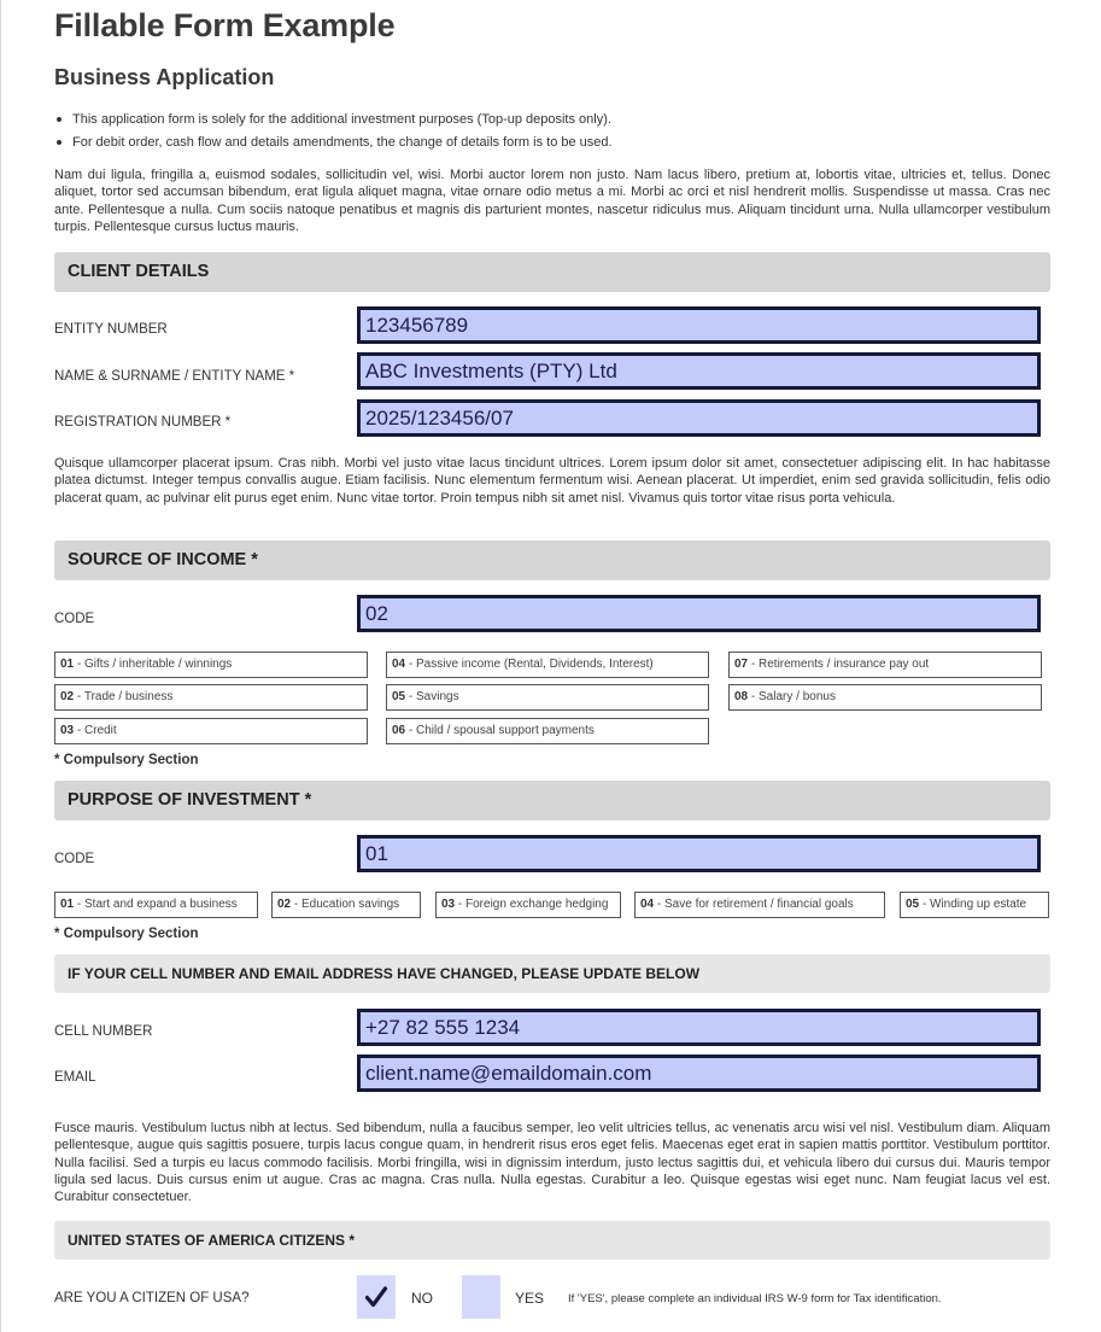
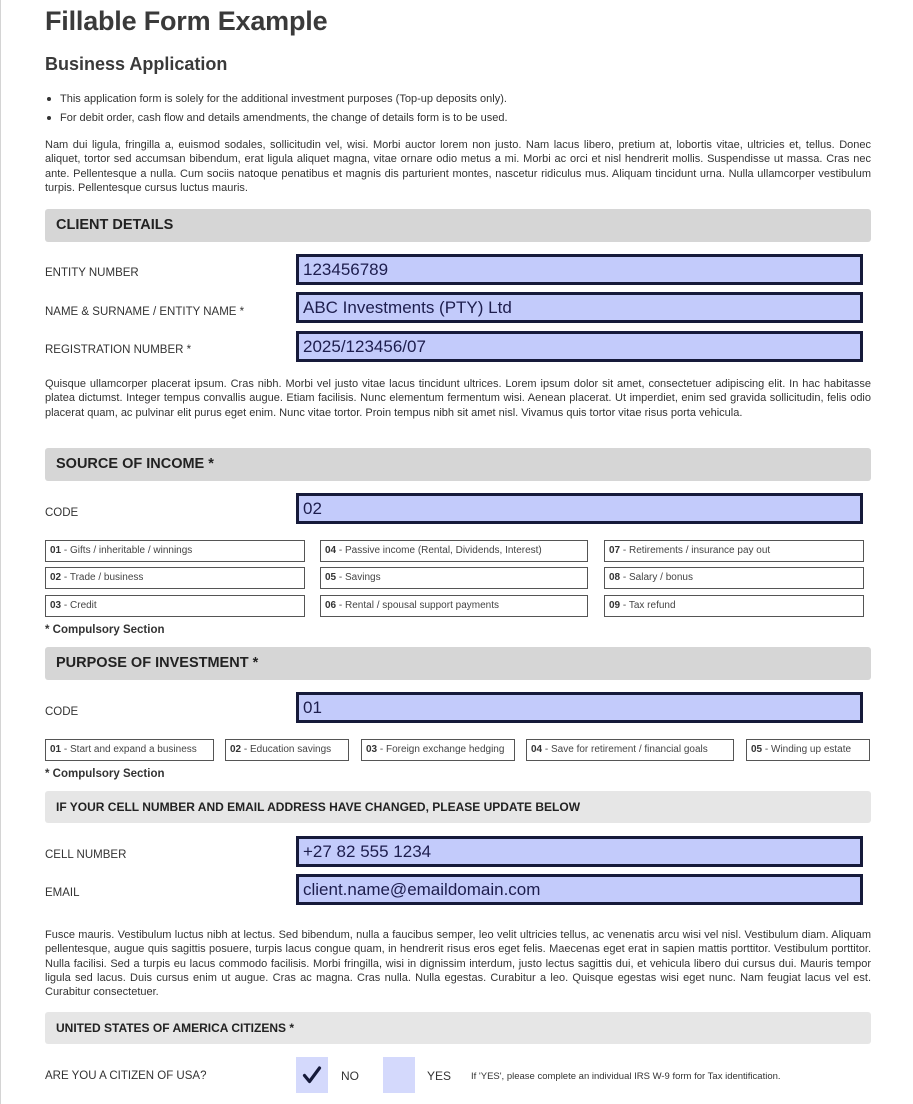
  Fillable Form Example
  Business Application
  This application form is solely for the additional investment purposes (Top-up deposits only).
  For debit order, cash flow and details amendments, the change of details form is to be used.
  Nam dui ligula, fringilla a, euismod sodales, sollicitudin vel, wisi. Morbi auctor lorem non justo. Nam lacus libero, pretium at, lobortis vitae, ultricies et, tellus. Donec aliquet, tortor sed accumsan bibendum, erat ligula aliquet magna, vitae ornare odio metus a mi. Morbi ac orci et nisl hendrerit mollis. Suspendisse ut massa. Cras nec ante. Pellentesque a nulla. Cum sociis natoque penatibus et magnis dis parturient montes, nascetur ridiculus mus. Aliquam tincidunt urna. Nulla ullamcorper vestibulum turpis. Pellentesque cursus luctus mauris.
  CLIENT DETAILS
  ENTITY NUMBER
  123456789
  NAME & SURNAME / ENTITY NAME *
  ABC Investments (PTY) Ltd
  REGISTRATION NUMBER *
  2025/123456/07
  Quisque ullamcorper placerat ipsum. Cras nibh. Morbi vel justo vitae lacus tincidunt ultrices. Lorem ipsum dolor sit amet, consectetuer adipiscing elit. In hac habitasse platea dictumst. Integer tempus convallis augue. Etiam facilisis. Nunc elementum fermentum wisi. Aenean placerat. Ut imperdiet, enim sed gravida sollicitudin, felis odio placerat quam, ac pulvinar elit purus eget enim. Nunc vitae tortor. Proin tempus nibh sit amet nisl. Vivamus quis tortor vitae risus porta vehicula.
  SOURCE OF INCOME *
  CODE
  02
  01 - Gifts / inheritable / winnings
  04 - Passive income (Rental, Dividends, Interest)
  07 - Retirements / insurance pay out
  02 - Trade / business
  05 - Savings
  08 - Salary / bonus
  03 - Credit
- 06 - Child / spousal support payments
+ 06 - Rental / spousal support payments
+ 09 - Tax refund
  * Compulsory Section
  PURPOSE OF INVESTMENT *
  CODE
  01
  01 - Start and expand a business
  02 - Education savings
  03 - Foreign exchange hedging
  04 - Save for retirement / financial goals
  05 - Winding up estate
  * Compulsory Section
  IF YOUR CELL NUMBER AND EMAIL ADDRESS HAVE CHANGED, PLEASE UPDATE BELOW
  CELL NUMBER
  +27 82 555 1234
  EMAIL
  client.name@emaildomain.com
  Fusce mauris. Vestibulum luctus nibh at lectus. Sed bibendum, nulla a faucibus semper, leo velit ultricies tellus, ac venenatis arcu wisi vel nisl. Vestibulum diam. Aliquam pellentesque, augue quis sagittis posuere, turpis lacus congue quam, in hendrerit risus eros eget felis. Maecenas eget erat in sapien mattis porttitor. Vestibulum porttitor. Nulla facilisi. Sed a turpis eu lacus commodo facilisis. Morbi fringilla, wisi in dignissim interdum, justo lectus sagittis dui, et vehicula libero dui cursus dui. Mauris tempor ligula sed lacus. Duis cursus enim ut augue. Cras ac magna. Cras nulla. Nulla egestas. Curabitur a leo. Quisque egestas wisi eget nunc. Nam feugiat lacus vel est. Curabitur consectetuer.
  UNITED STATES OF AMERICA CITIZENS *
  ARE YOU A CITIZEN OF USA?
  NO
  YES
  If 'YES', please complete an individual IRS W-9 form for Tax identification.
